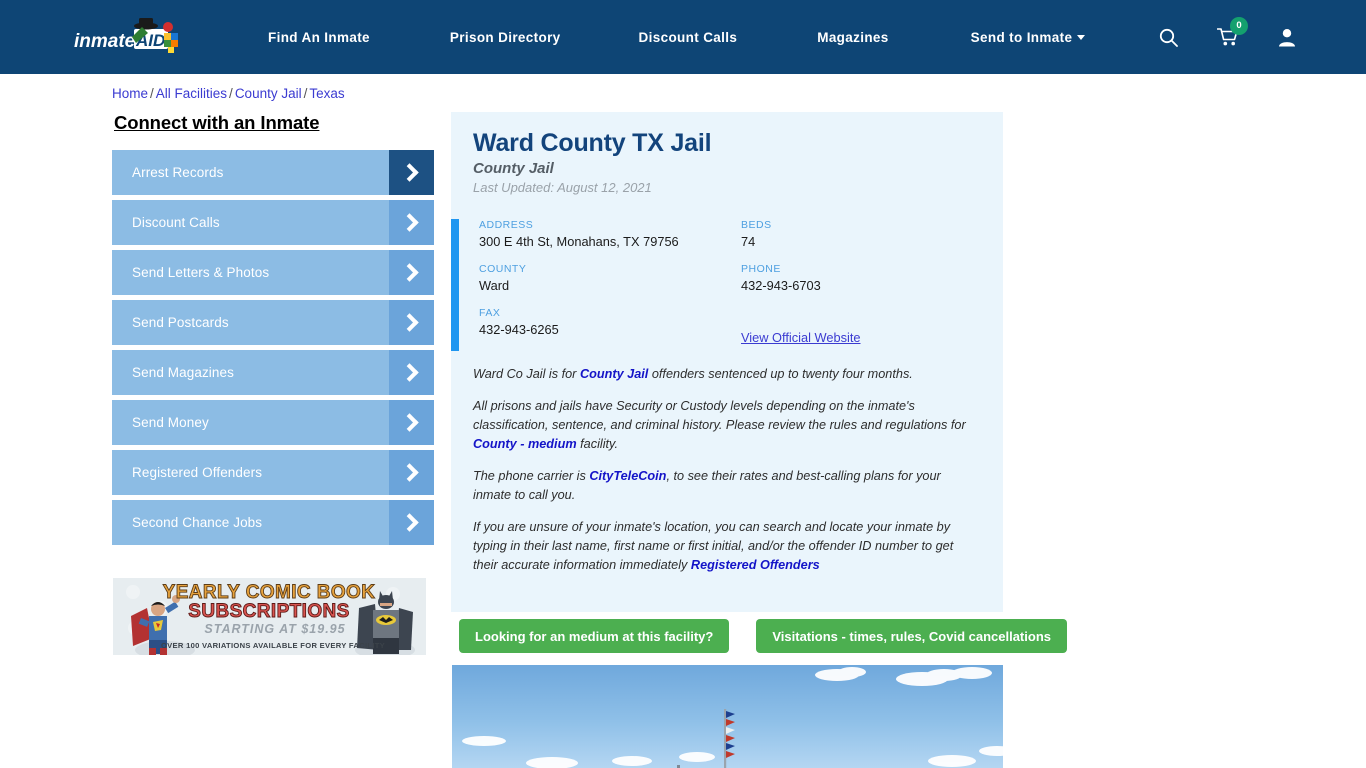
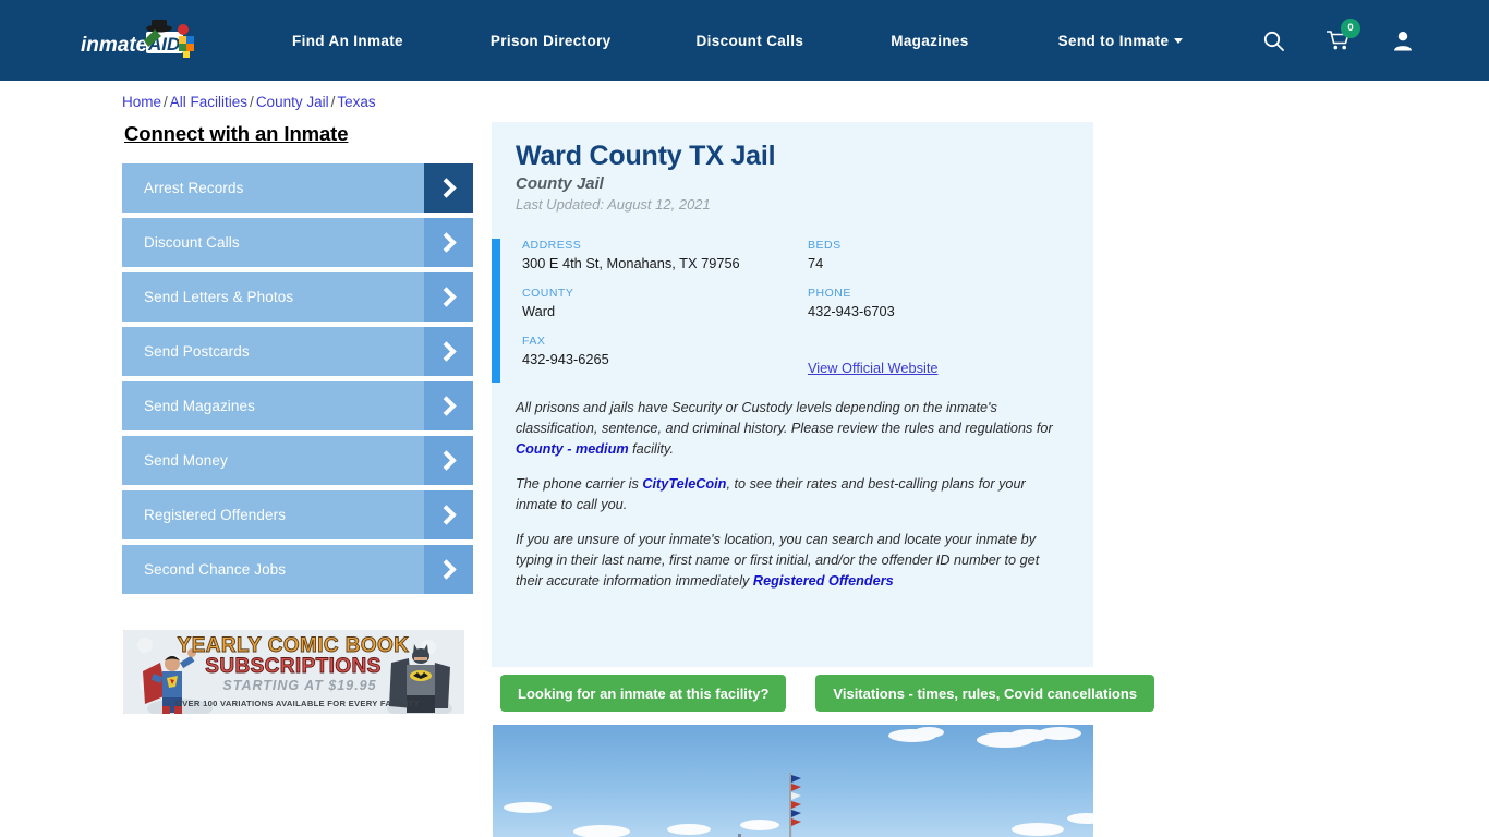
  inmate
  AID
  Find An Inmate
  Prison Directory
  Discount Calls
  Magazines
  Send to Inmate
  0
  Home / All Facilities / County Jail / Texas
  Connect with an Inmate
  Arrest Records
  Discount Calls
  Send Letters & Photos
  Send Postcards
  Send Magazines
  Send Money
  Registered Offenders
  Second Chance Jobs
  YEARLY COMIC BOOK
  SUBSCRIPTIONS
  STARTING AT $19.95
  OVER 100 VARIATIONS AVAILABLE FOR EVERY FACILITY
  Ward County TX Jail
  County Jail
  Last Updated: August 12, 2021
  ADDRESS
  300 E 4th St, Monahans, TX 79756
  COUNTY
  Ward
  FAX
  432-943-6265
  BEDS
  74
  PHONE
  432-943-6703
  View Official Website
- Ward Co Jail is for County Jail offenders sentenced up to twenty four months.
  All prisons and jails have Security or Custody levels depending on the inmate's classification, sentence, and criminal history. Please review the rules and regulations for County - medium facility.
  The phone carrier is CityTeleCoin, to see their rates and best-calling plans for your inmate to call you.
  If you are unsure of your inmate's location, you can search and locate your inmate by typing in their last name, first name or first initial, and/or the offender ID number to get their accurate information immediately Registered Offenders
- Looking for an medium at this facility?
+ Looking for an inmate at this facility?
  Visitations - times, rules, Covid cancellations
